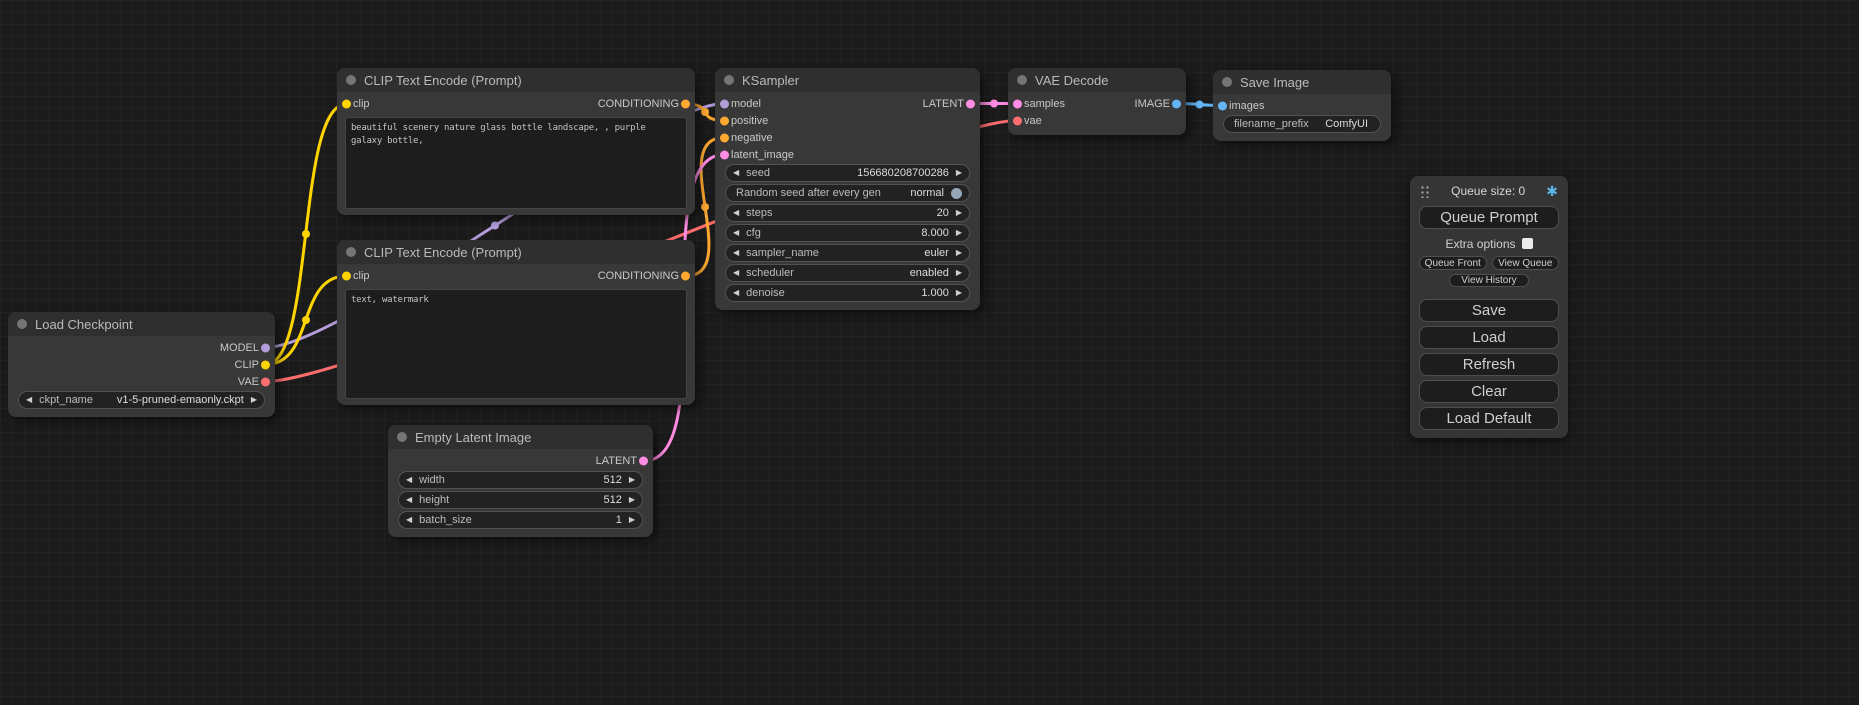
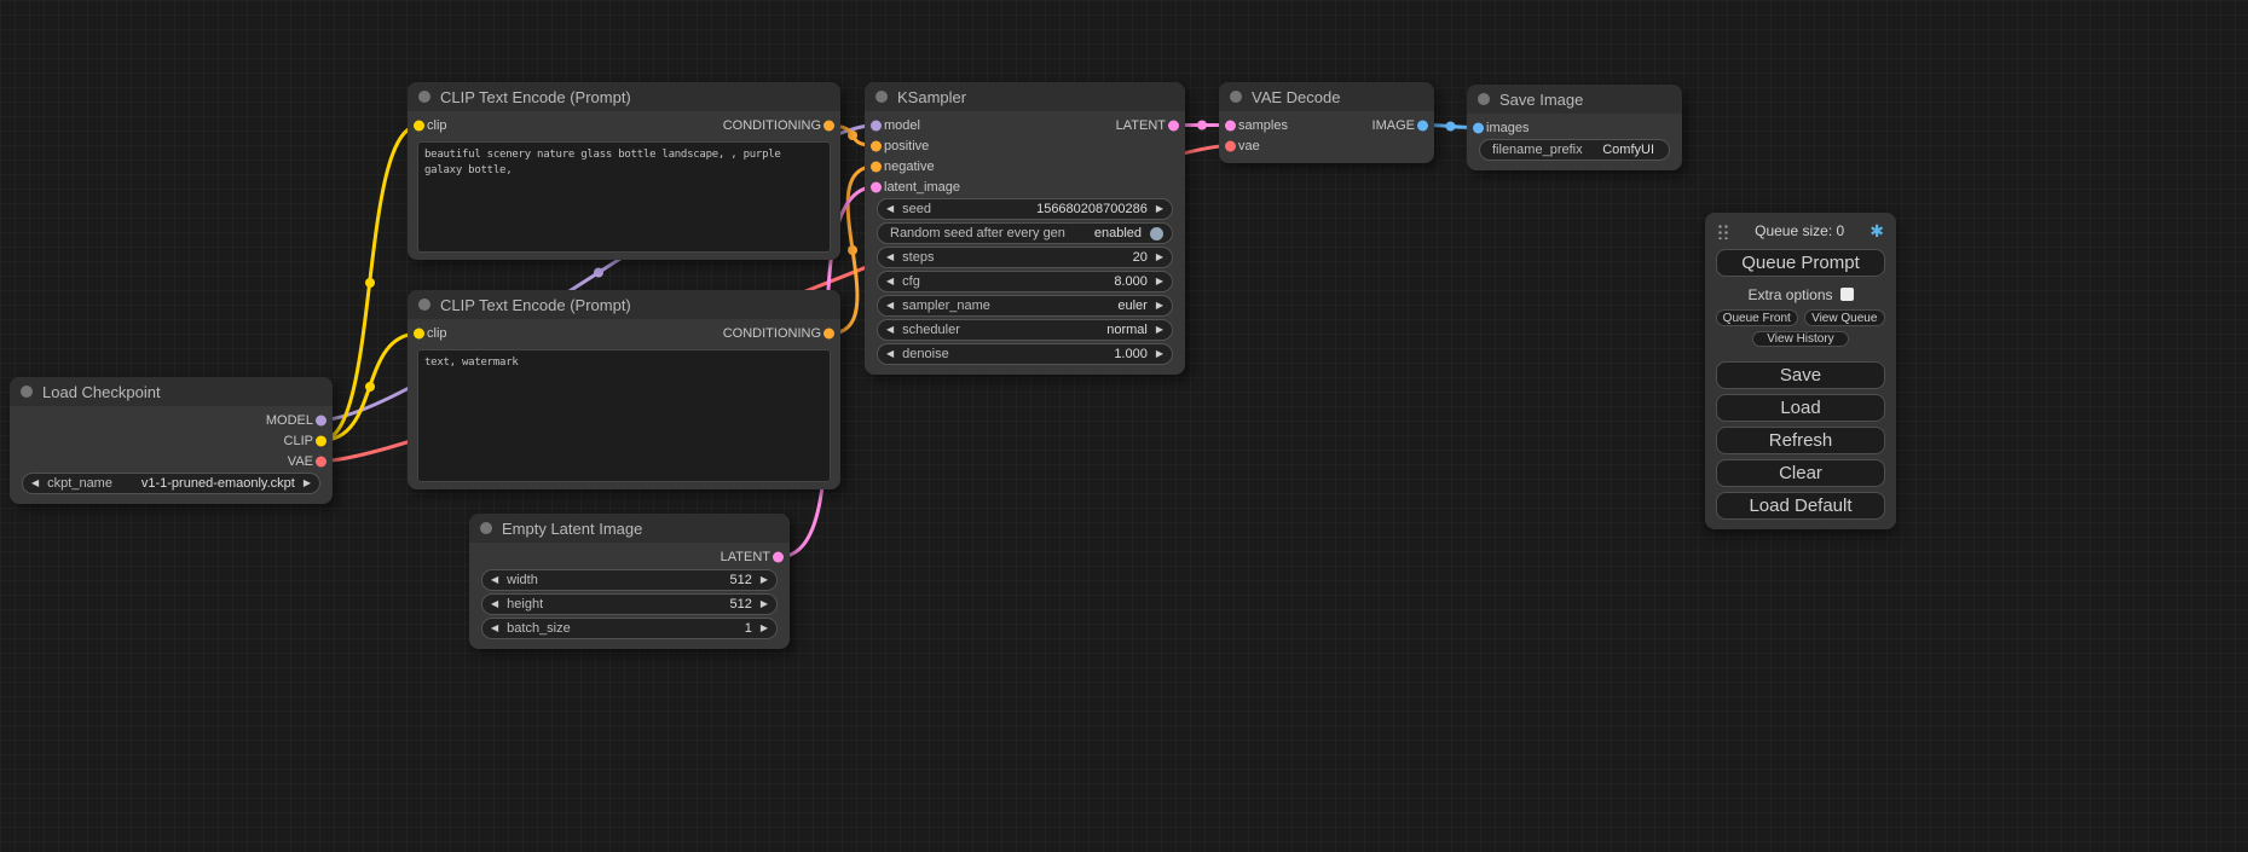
  Load Checkpoint
  MODEL
  CLIP
  VAE
  ◀
  ckpt_name
- v1-5-pruned-emaonly.ckpt
+ v1-1-pruned-emaonly.ckpt
  ▶
  CLIP Text Encode (Prompt)
  clip
  CONDITIONING
  beautiful scenery nature glass bottle landscape, , purple galaxy bottle,
  CLIP Text Encode (Prompt)
  clip
  CONDITIONING
  text, watermark
  Empty Latent Image
  LATENT
  ◀
  width
  512
  ▶
  ◀
  height
  512
  ▶
  ◀
  batch_size
  1
  ▶
  KSampler
  model
  LATENT
  positive
  negative
  latent_image
  ◀
  seed
  156680208700286
  ▶
  Random seed after every gen
- normal
+ enabled
  ◀
  steps
  20
  ▶
  ◀
  cfg
  8.000
  ▶
  ◀
  sampler_name
  euler
  ▶
  ◀
  scheduler
- enabled
+ normal
  ▶
  ◀
  denoise
  1.000
  ▶
  VAE Decode
  samples
  IMAGE
  vae
  Save Image
  images
  filename_prefix
  ComfyUI
  Queue size: 0
  ✱
  Queue Prompt
  Extra options
  Queue Front
  View Queue
  View History
  Save
  Load
  Refresh
  Clear
  Load Default
